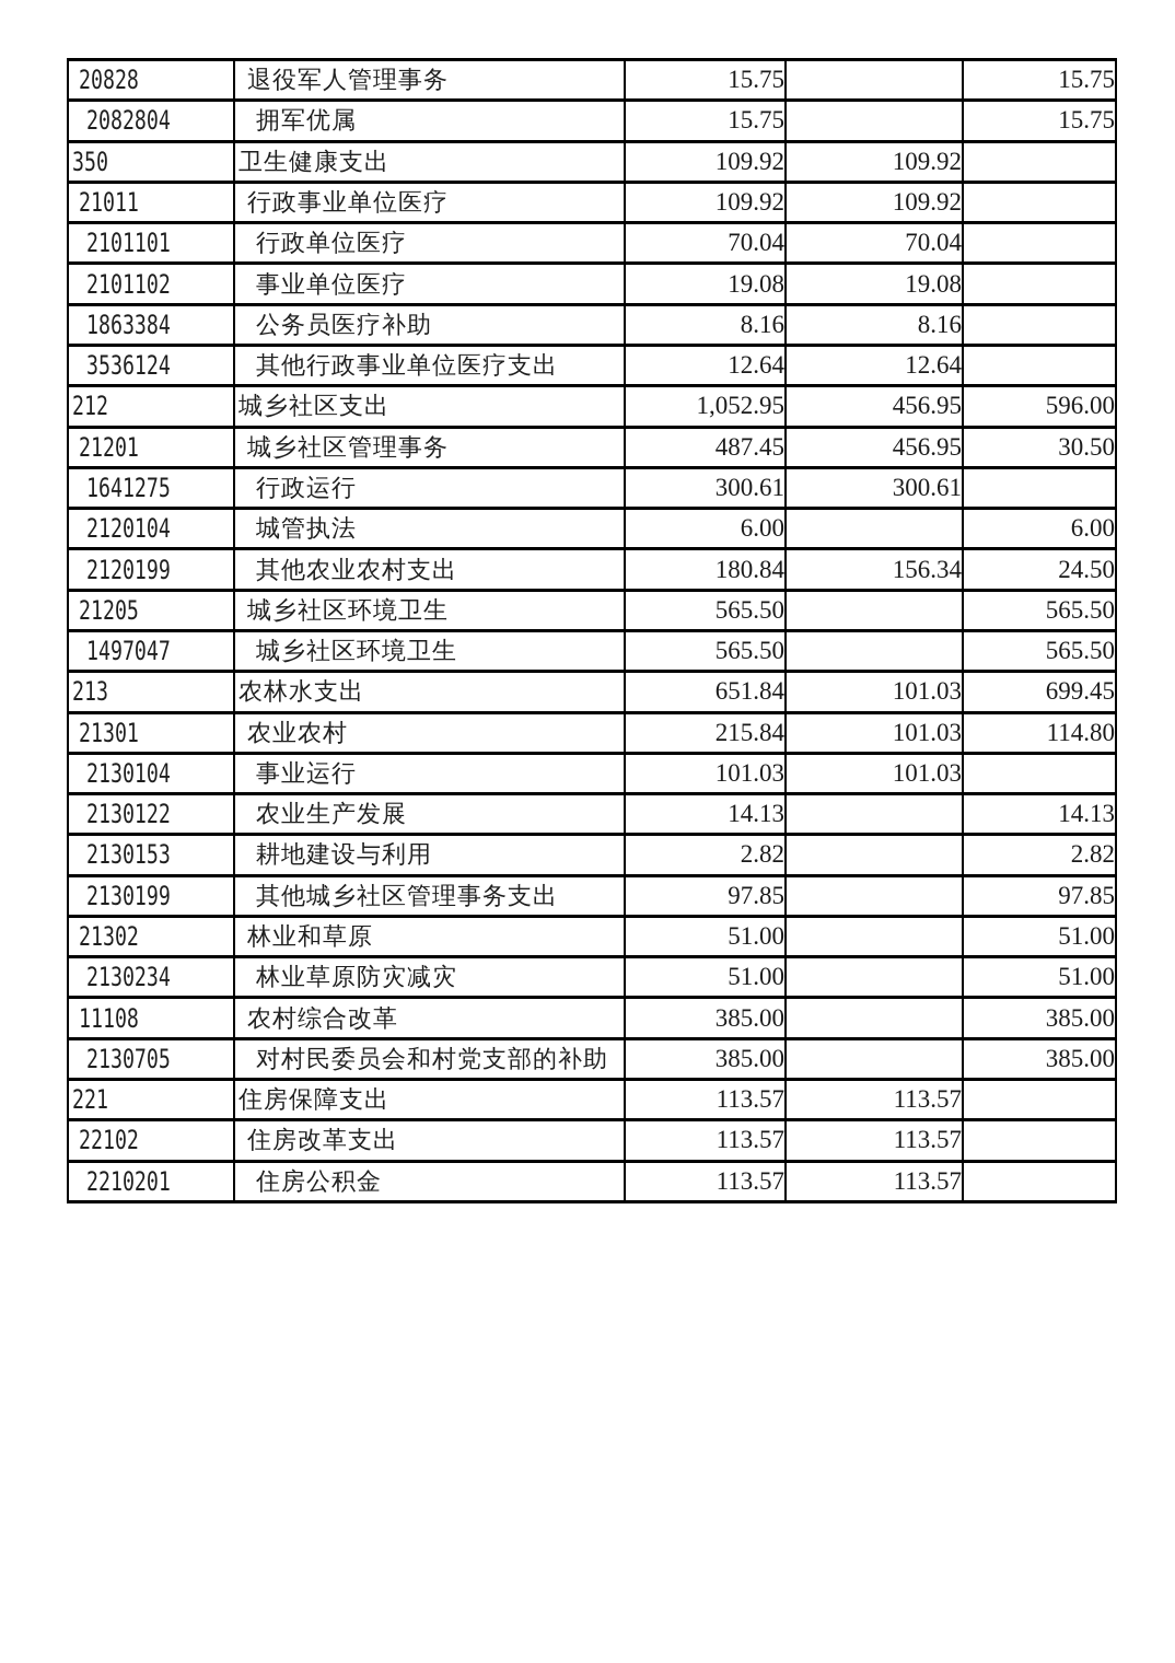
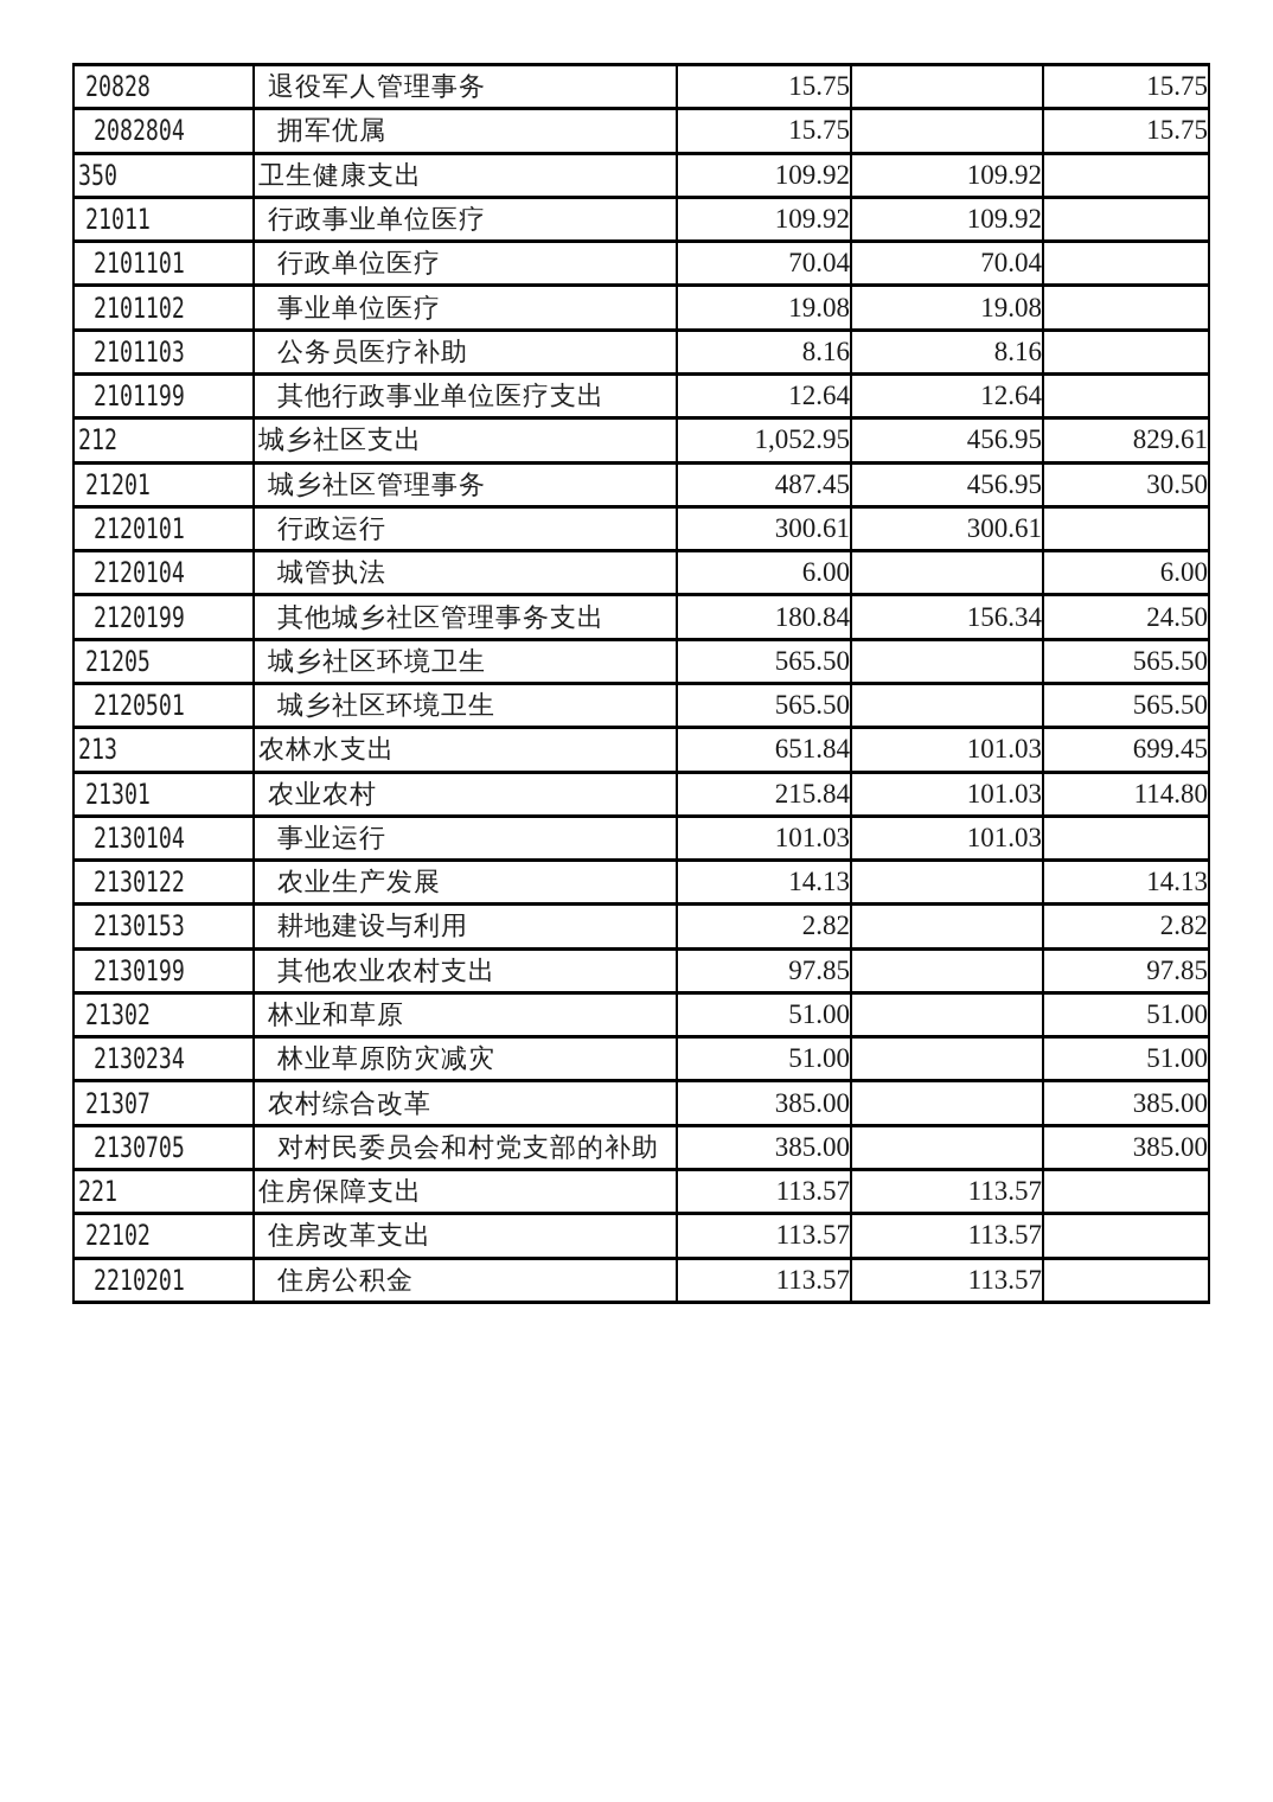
  20828	退役军人管理事务	15.75		15.75
  2082804	拥军优属	15.75		15.75
  350	卫生健康支出	109.92	109.92
  21011	行政事业单位医疗	109.92	109.92
  2101101	行政单位医疗	70.04	70.04
  2101102	事业单位医疗	19.08	19.08
- 1863384	公务员医疗补助	8.16	8.16
+ 2101103	公务员医疗补助	8.16	8.16
- 3536124	其他行政事业单位医疗支出	12.64	12.64
+ 2101199	其他行政事业单位医疗支出	12.64	12.64
- 212	城乡社区支出	1,052.95	456.95	596.00
+ 212	城乡社区支出	1,052.95	456.95	829.61
  21201	城乡社区管理事务	487.45	456.95	30.50
- 1641275	行政运行	300.61	300.61
+ 2120101	行政运行	300.61	300.61
  2120104	城管执法	6.00		6.00
- 2120199	其他农业农村支出	180.84	156.34	24.50
+ 2120199	其他城乡社区管理事务支出	180.84	156.34	24.50
  21205	城乡社区环境卫生	565.50		565.50
- 1497047	城乡社区环境卫生	565.50		565.50
+ 2120501	城乡社区环境卫生	565.50		565.50
  213	农林水支出	651.84	101.03	699.45
  21301	农业农村	215.84	101.03	114.80
  2130104	事业运行	101.03	101.03
  2130122	农业生产发展	14.13		14.13
  2130153	耕地建设与利用	2.82		2.82
- 2130199	其他城乡社区管理事务支出	97.85		97.85
+ 2130199	其他农业农村支出	97.85		97.85
  21302	林业和草原	51.00		51.00
  2130234	林业草原防灾减灾	51.00		51.00
- 11108	农村综合改革	385.00		385.00
+ 21307	农村综合改革	385.00		385.00
  2130705	对村民委员会和村党支部的补助	385.00		385.00
  221	住房保障支出	113.57	113.57
  22102	住房改革支出	113.57	113.57
  2210201	住房公积金	113.57	113.57
